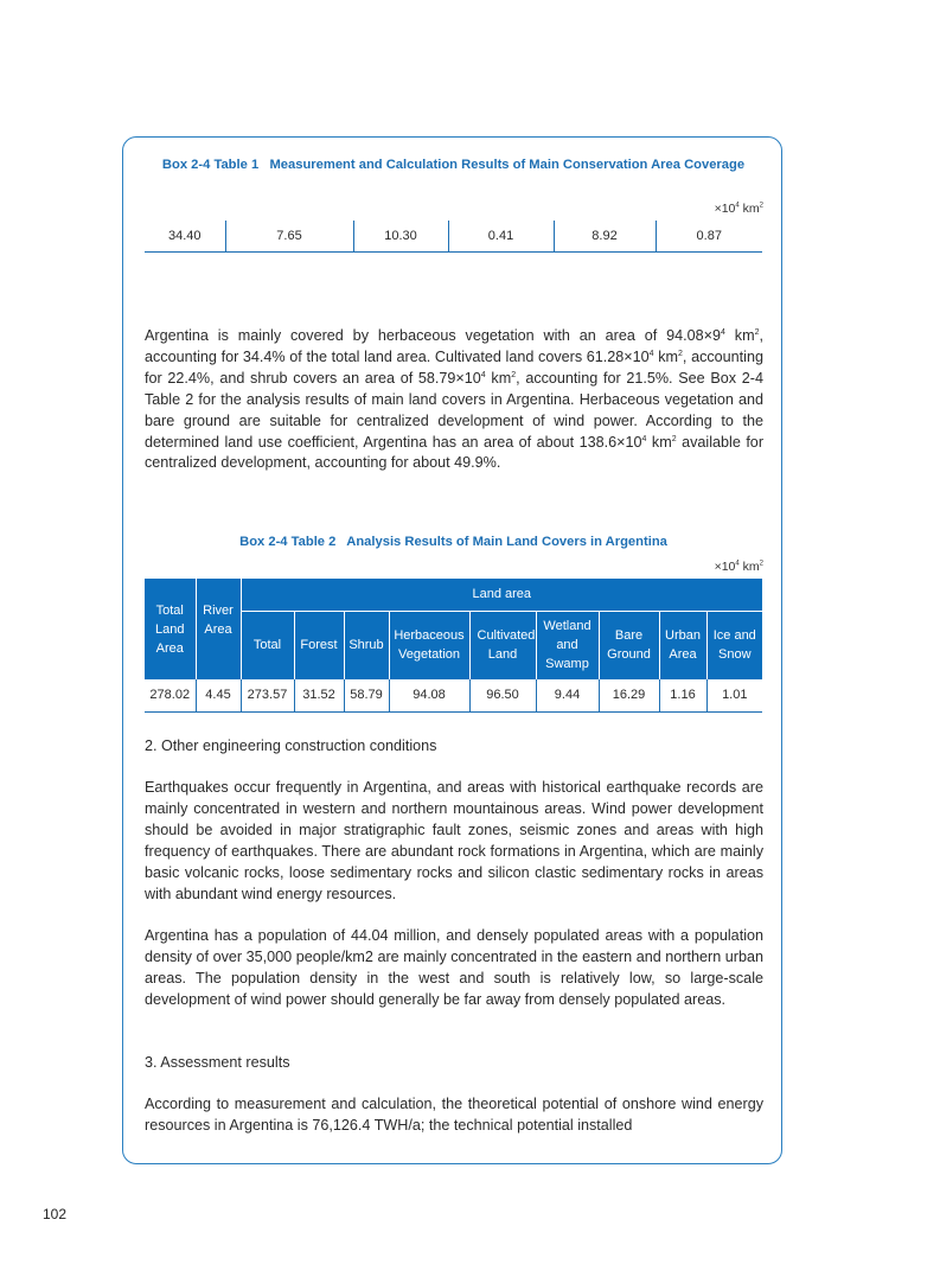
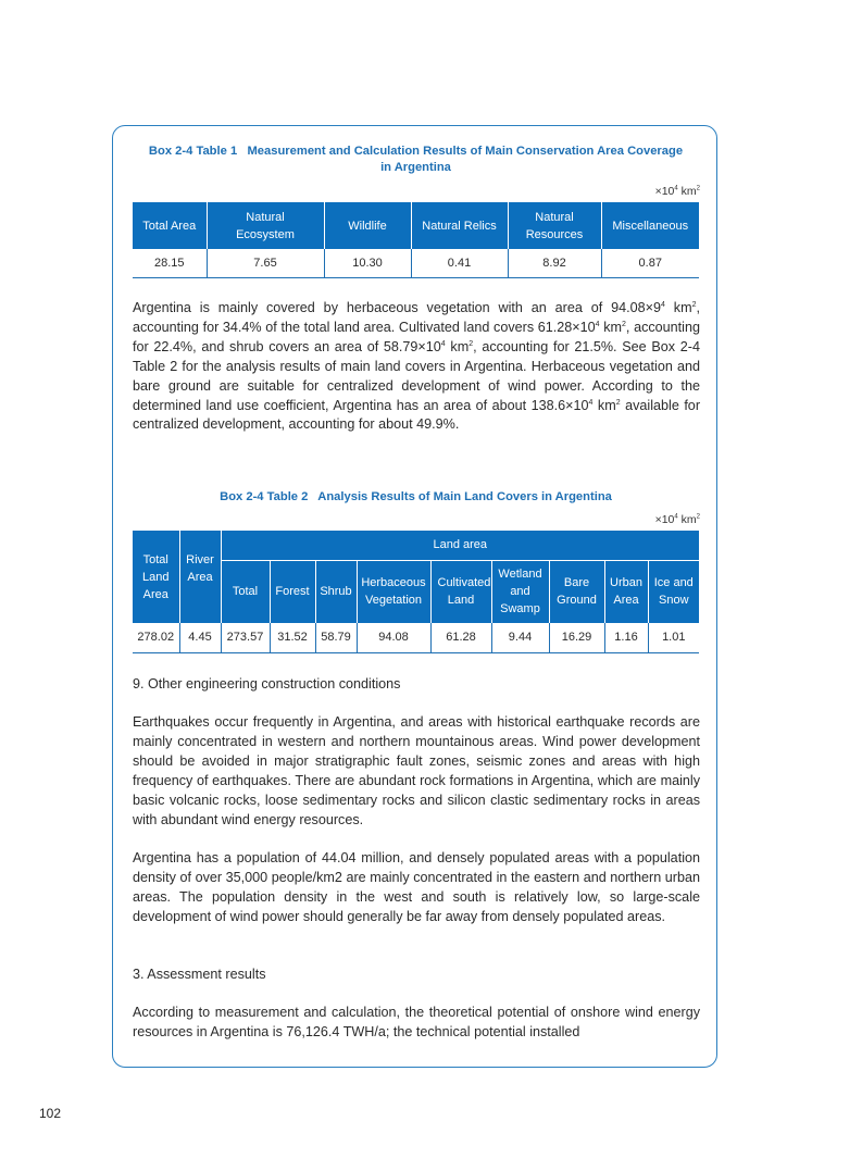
  Box 2-4 Table 1 Measurement and Calculation Results of Main Conservation Area Coverage
+ in Argentina
  ×10 km
+ Total Area	Natural Ecosystem	Wildlife	Natural Relics	Natural Resources	Miscellaneous
- 34.40	7.65	10.30	0.41	8.92	0.87
+ 28.15	7.65	10.30	0.41	8.92	0.87
  Argentina is mainly covered by herbaceous vegetation with an area of 94.08×9 km , accounting for 34.4% of the total land area. Cultivated land covers 61.28×10 km , accounting for 22.4%, and shrub covers an area of 58.79×10 km , accounting for 21.5%. See Box 2-4 Table 2 for the analysis results of main land covers in Argentina. Herbaceous vegetation and bare ground are suitable for centralized development of wind power. According to the determined land use coefficient, Argentina has an area of about 138.6×10 km available for centralized development, accounting for about 49.9%.
  Box 2-4 Table 2 Analysis Results of Main Land Covers in Argentina
  ×10 km
  Total Land Area	River Area	Land area
  Total	Forest	Shrub	Herbaceous Vegetation	Cultivated Land	Wetland and Swamp	Bare Ground	Urban Area	Ice and Snow
- 278.02	4.45	273.57	31.52	58.79	94.08	96.50	9.44	16.29	1.16	1.01
+ 278.02	4.45	273.57	31.52	58.79	94.08	61.28	9.44	16.29	1.16	1.01
- 2. Other engineering construction conditions
+ 9. Other engineering construction conditions
  Earthquakes occur frequently in Argentina, and areas with historical earthquake records are mainly concentrated in western and northern mountainous areas. Wind power development should be avoided in major stratigraphic fault zones, seismic zones and areas with high frequency of earthquakes. There are abundant rock formations in Argentina, which are mainly basic volcanic rocks, loose sedimentary rocks and silicon clastic sedimentary rocks in areas with abundant wind energy resources.
  Argentina has a population of 44.04 million, and densely populated areas with a population density of over 35,000 people/km2 are mainly concentrated in the eastern and northern urban areas. The population density in the west and south is relatively low, so large-scale development of wind power should generally be far away from densely populated areas.
  3. Assessment results
  According to measurement and calculation, the theoretical potential of onshore wind energy resources in Argentina is 76,126.4 TWH/a; the technical potential installed
  102
